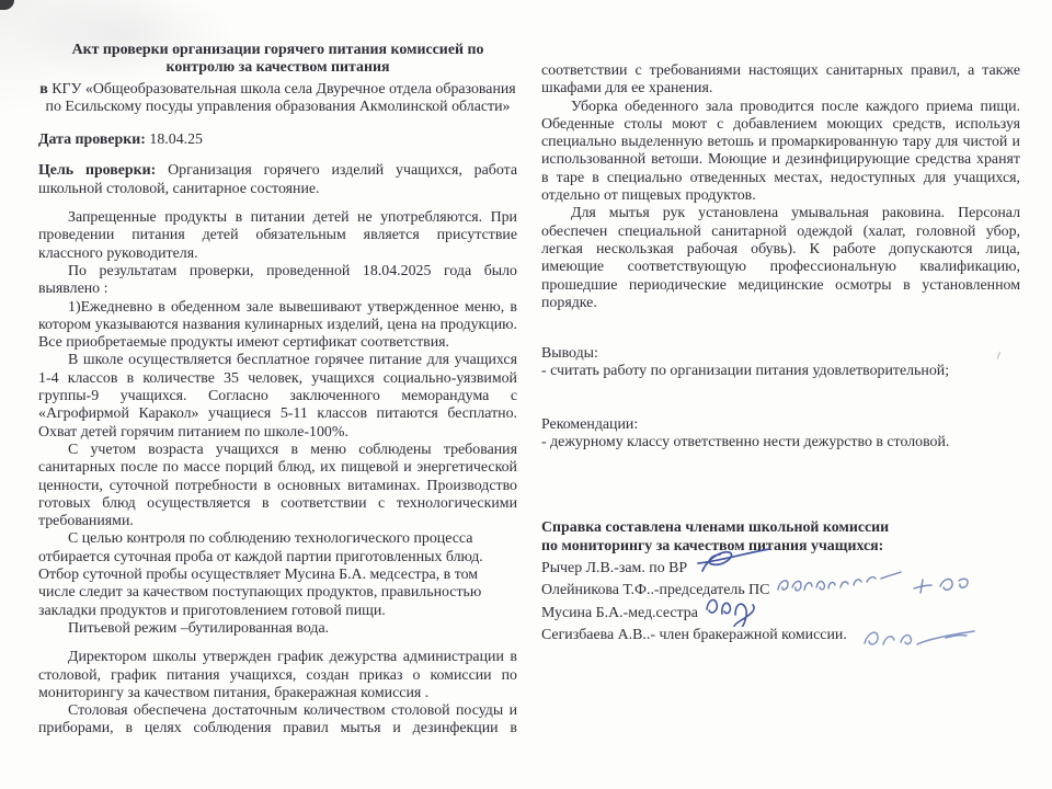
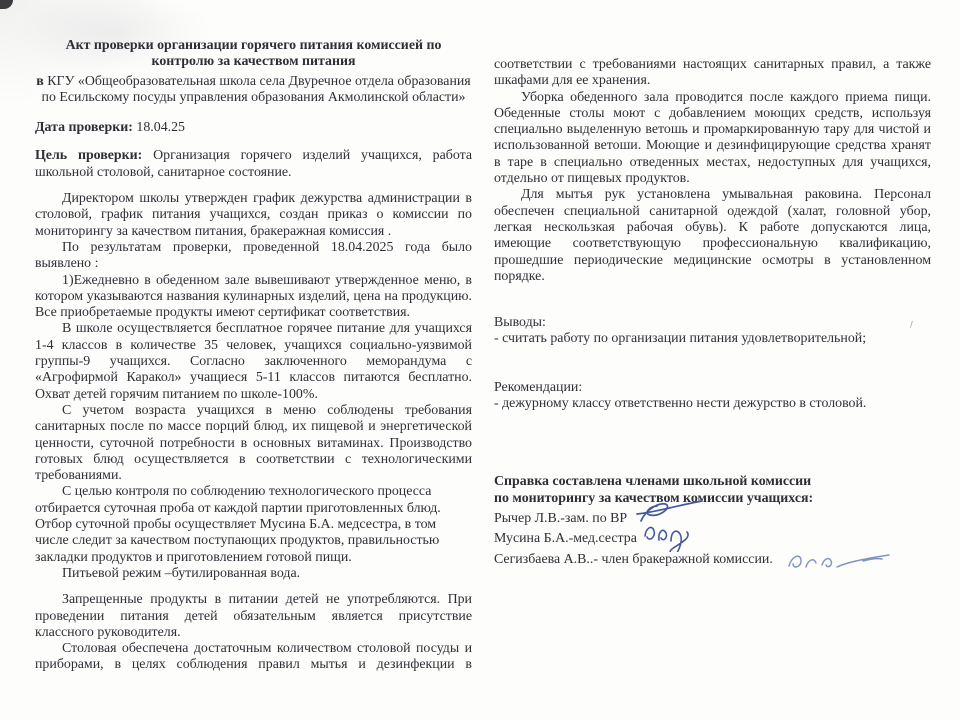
  Акт проверки организации горячего питания комиссией по контролю за качеством питания
  в КГУ «Общеобразовательная школа села Двуречное отдела образования по Есильскому посуды управления образования Акмолинской области»
  Дата проверки: 18.04.25
  Цель проверки: Организация горячего изделий учащихся, работа школьной столовой, санитарное состояние.
- Запрещенные продукты в питании детей не употребляются. При проведении питания детей обязательным является присутствие классного руководителя.
+ Директором школы утвержден график дежурства администрации в столовой, график питания учащихся, создан приказ о комиссии по мониторингу за качеством питания, бракеражная комиссия .
  По результатам проверки, проведенной 18.04.2025 года было выявлено :
  1)Ежедневно в обеденном зале вывешивают утвержденное меню, в котором указываются названия кулинарных изделий, цена на продукцию. Все приобретаемые продукты имеют сертификат соответствия.
  В школе осуществляется бесплатное горячее питание для учащихся 1-4 классов в количестве 35 человек, учащихся социально-уязвимой группы-9 учащихся. Согласно заключенного меморандума с «Агрофирмой Каракол» учащиеся 5-11 классов питаются бесплатно. Охват детей горячим питанием по школе-100%.
  С учетом возраста учащихся в меню соблюдены требования санитарных после по массе порций блюд, их пищевой и энергетической ценности, суточной потребности в основных витаминах. Производство готовых блюд осуществляется в соответствии с технологическими требованиями.
  С целью контроля по соблюдению технологического процесса отбирается суточная проба от каждой партии приготовленных блюд. Отбор суточной пробы осуществляет Мусина Б.А. медсестра, в том числе следит за качеством поступающих продуктов, правильностью закладки продуктов и приготовлением готовой пищи.
  Питьевой режим –бутилированная вода.
- Директором школы утвержден график дежурства администрации в столовой, график питания учащихся, создан приказ о комиссии по мониторингу за качеством питания, бракеражная комиссия .
+ Запрещенные продукты в питании детей не употребляются. При проведении питания детей обязательным является присутствие классного руководителя.
  Столовая обеспечена достаточным количеством столовой посуды и приборами, в целях соблюдения правил мытья и дезинфекции в
  соответствии с требованиями настоящих санитарных правил, а также шкафами для ее хранения.
  Уборка обеденного зала проводится после каждого приема пищи. Обеденные столы моют с добавлением моющих средств, используя специально выделенную ветошь и промаркированную тару для чистой и использованной ветоши. Моющие и дезинфицирующие средства хранят в таре в специально отведенных местах, недоступных для учащихся, отдельно от пищевых продуктов.
  Для мытья рук установлена умывальная раковина. Персонал обеспечен специальной санитарной одеждой (халат, головной убор, легкая нескользкая рабочая обувь). К работе допускаются лица, имеющие соответствующую профессиональную квалификацию, прошедшие периодические медицинские осмотры в установленном порядке.
  Выводы:
  - считать работу по организации питания удовлетворительной;
  Рекомендации:
  - дежурному классу ответственно нести дежурство в столовой.
  Справка составлена членами школьной комиссии
- по мониторингу за качеством питания учащихся:
+ по мониторингу за качеством комиссии учащихся:
  Рычер Л.В.-зам. по ВР
- Олейникова Т.Ф..-председатель ПС
  Мусина Б.А.-мед.сестра
  Сегизбаева А.В..- член бракеражной комиссии.
